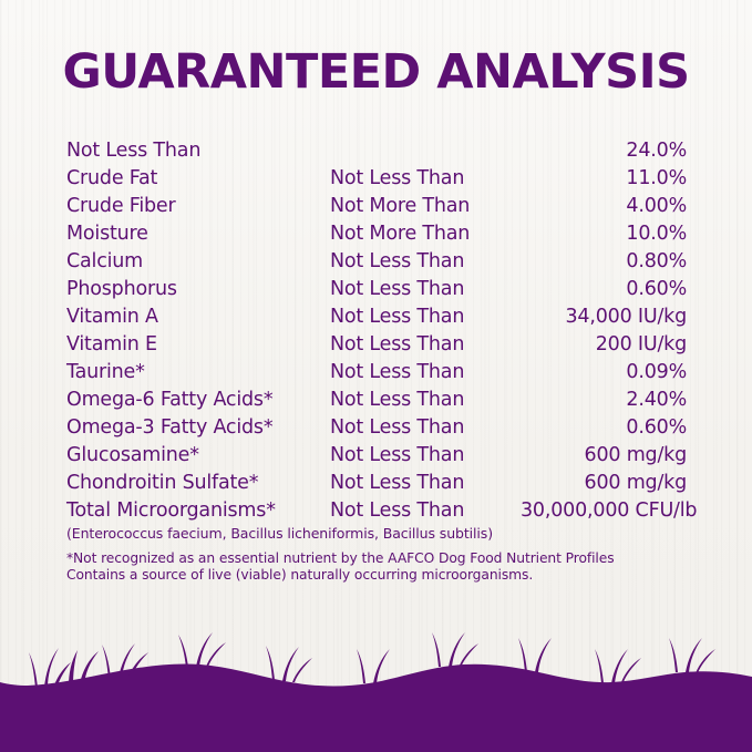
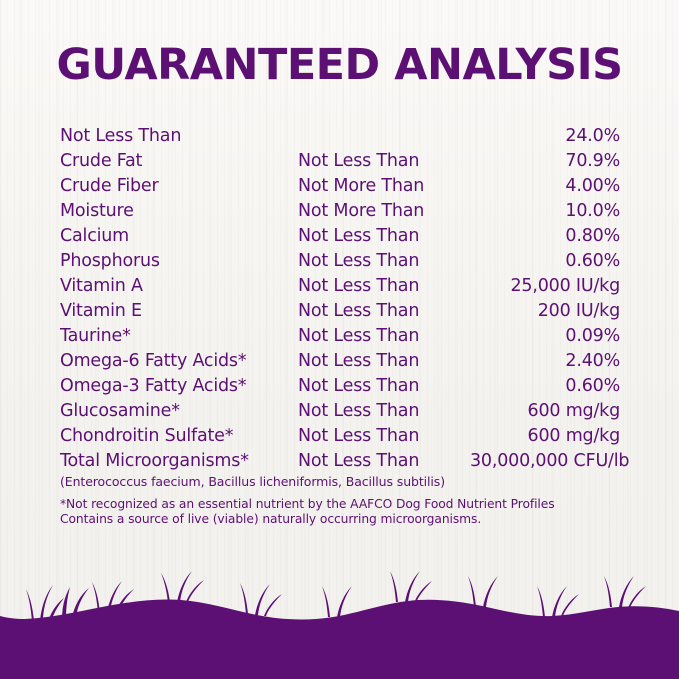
  GUARANTEED ANALYSIS
  Not Less Than
  24.0%
  Crude Fat
  Not Less Than
- 11.0%
+ 70.9%
  Crude Fiber
  Not More Than
  4.00%
  Moisture
  Not More Than
  10.0%
  Calcium
  Not Less Than
  0.80%
  Phosphorus
  Not Less Than
  0.60%
  Vitamin A
  Not Less Than
- 34,000 IU/kg
+ 25,000 IU/kg
  Vitamin E
  Not Less Than
  200 IU/kg
  Taurine*
  Not Less Than
  0.09%
  Omega-6 Fatty Acids*
  Not Less Than
  2.40%
  Omega-3 Fatty Acids*
  Not Less Than
  0.60%
  Glucosamine*
  Not Less Than
  600 mg/kg
  Chondroitin Sulfate*
  Not Less Than
  600 mg/kg
  Total Microorganisms*
  Not Less Than
  30,000,000 CFU/lb
  (Enterococcus faecium, Bacillus licheniformis, Bacillus subtilis)
  *Not recognized as an essential nutrient by the AAFCO Dog Food Nutrient Profiles
  Contains a source of live (viable) naturally occurring microorganisms.
